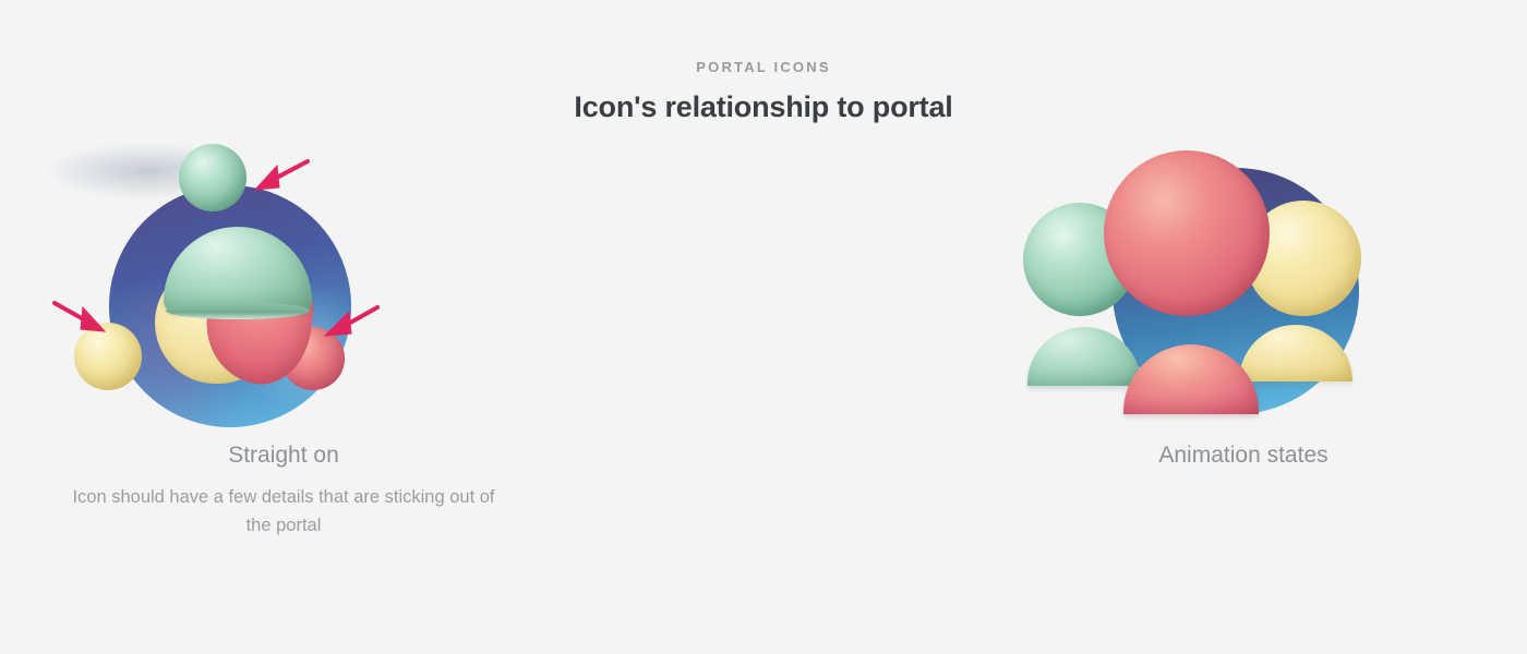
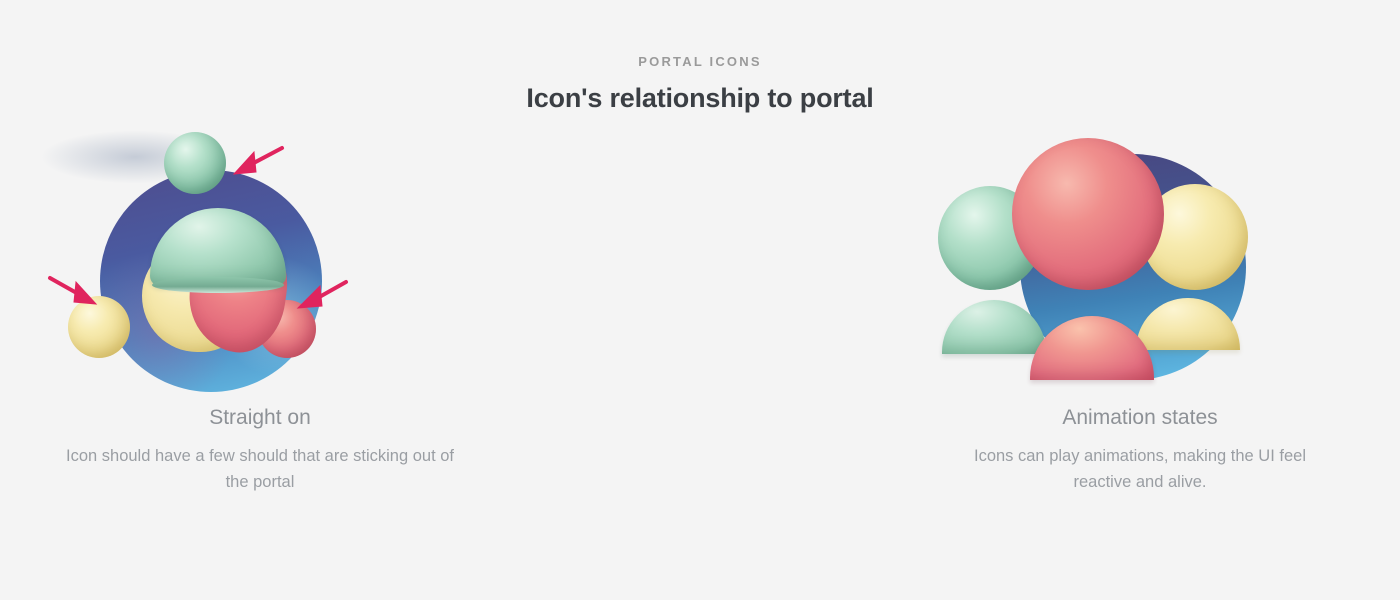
  PORTAL ICONS
  Icon's relationship to portal
  Straight on
- Icon should have a few details that are sticking out of the portal
+ Icon should have a few should that are sticking out of the portal
  Animation states
+ Icons can play animations, making the UI feel reactive and alive.
